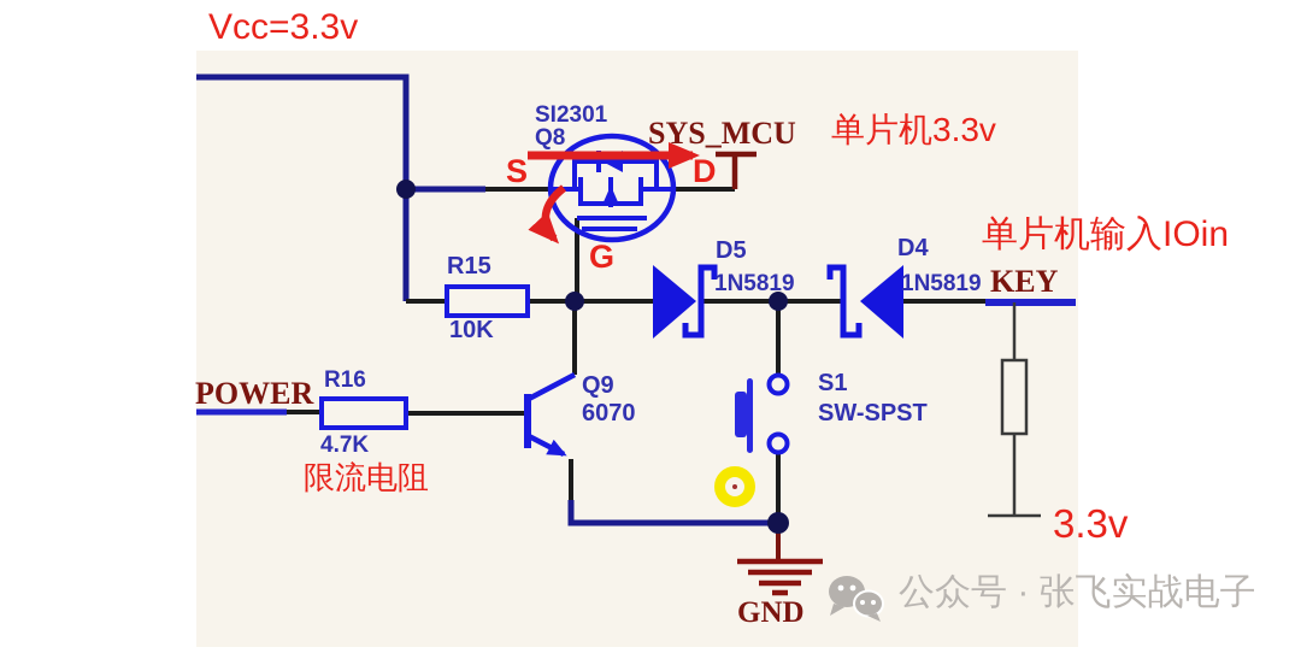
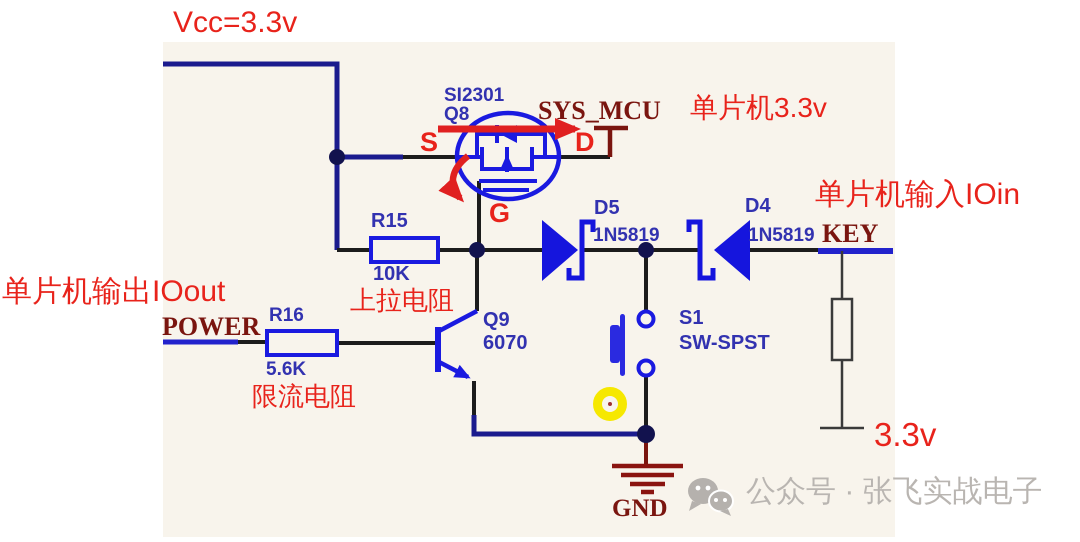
  Vcc=3.3v
  SI2301
  Q8
  S
  D
  G
  SYS_MCU
  单片机3.3v
  单片机输入IOin
  D5
  1N5819
  D4
  1N5819
  KEY
  R15
  10K
+ 上拉电阻
+ 单片机输出IOout
  POWER
  R16
- 4.7K
+ 5.6K
  限流电阻
  Q9
  6070
  S1
  SW-SPST
  GND
  3.3v
  公众号 · 张飞实战电子
